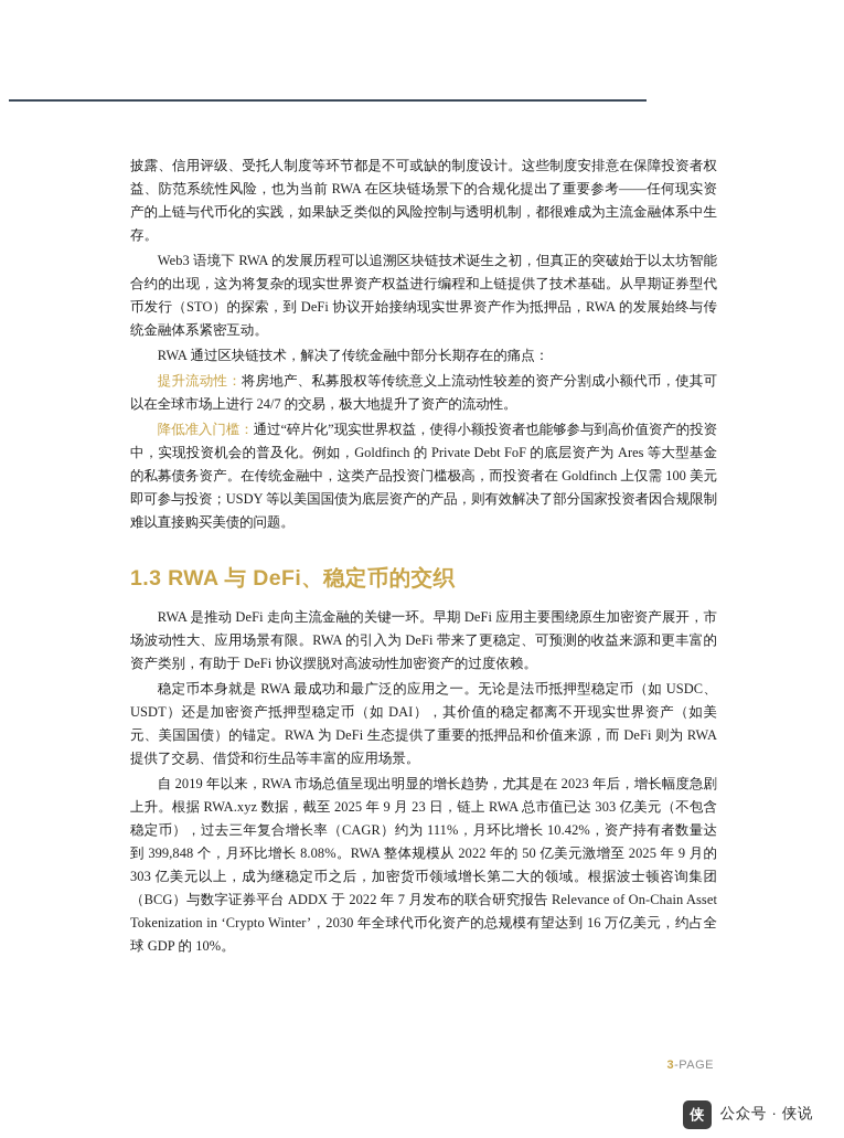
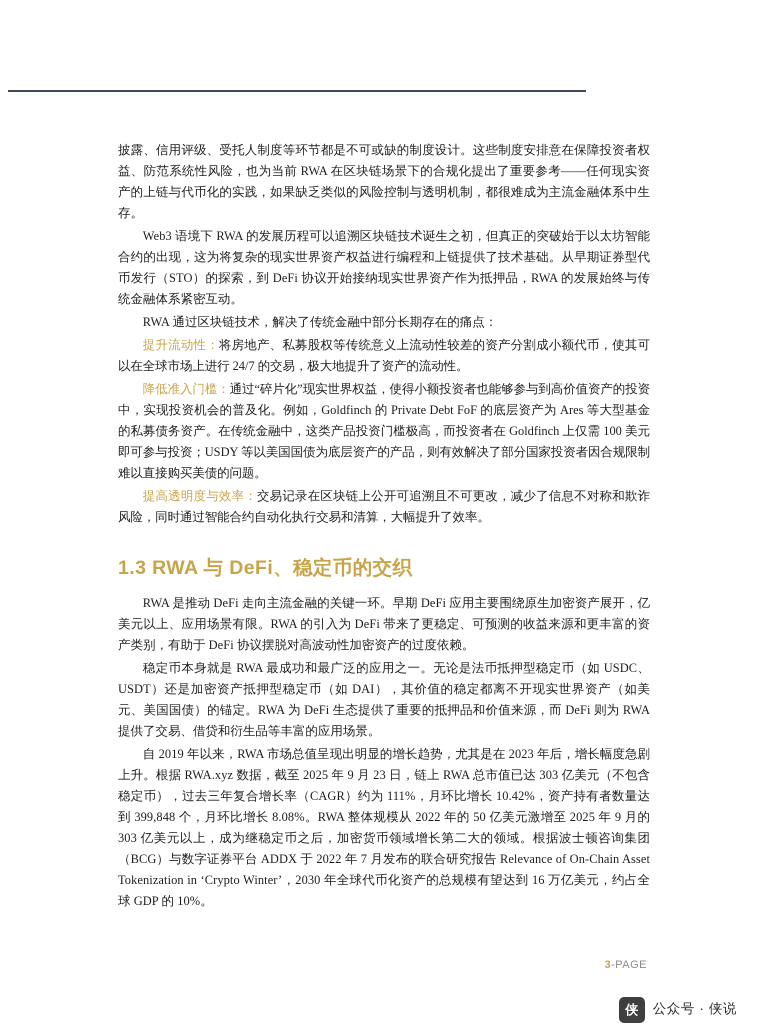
  披露、信用评级、受托人制度等环节都是不可或缺的制度设计。这些制度安排意在保障投资者权益、防范系统性风险，也为当前 RWA 在区块链场景下的合规化提出了重要参考——任何现实资产的上链与代币化的实践，如果缺乏类似的风险控制与透明机制，都很难成为主流金融体系中生存。
  Web3 语境下 RWA 的发展历程可以追溯区块链技术诞生之初，但真正的突破始于以太坊智能合约的出现，这为将复杂的现实世界资产权益进行编程和上链提供了技术基础。从早期证券型代币发行（STO）的探索，到 DeFi 协议开始接纳现实世界资产作为抵押品，RWA 的发展始终与传统金融体系紧密互动。
  RWA 通过区块链技术，解决了传统金融中部分长期存在的痛点：
  提升流动性：将房地产、私募股权等传统意义上流动性较差的资产分割成小额代币，使其可以在全球市场上进行 24/7 的交易，极大地提升了资产的流动性。
  降低准入门槛：通过“碎片化”现实世界权益，使得小额投资者也能够参与到高价值资产的投资中，实现投资机会的普及化。例如，Goldfinch 的 Private Debt FoF 的底层资产为 Ares 等大型基金的私募债务资产。在传统金融中，这类产品投资门槛极高，而投资者在 Goldfinch 上仅需 100 美元即可参与投资；USDY 等以美国国债为底层资产的产品，则有效解决了部分国家投资者因合规限制难以直接购买美债的问题。
+ 提高透明度与效率：交易记录在区块链上公开可追溯且不可更改，减少了信息不对称和欺诈风险，同时通过智能合约自动化执行交易和清算，大幅提升了效率。
  1.3 RWA 与 DeFi、稳定币的交织
- RWA 是推动 DeFi 走向主流金融的关键一环。早期 DeFi 应用主要围绕原生加密资产展开，市场波动性大、应用场景有限。RWA 的引入为 DeFi 带来了更稳定、可预测的收益来源和更丰富的资产类别，有助于 DeFi 协议摆脱对高波动性加密资产的过度依赖。
+ RWA 是推动 DeFi 走向主流金融的关键一环。早期 DeFi 应用主要围绕原生加密资产展开，亿美元以上、应用场景有限。RWA 的引入为 DeFi 带来了更稳定、可预测的收益来源和更丰富的资产类别，有助于 DeFi 协议摆脱对高波动性加密资产的过度依赖。
  稳定币本身就是 RWA 最成功和最广泛的应用之一。无论是法币抵押型稳定币（如 USDC、USDT）还是加密资产抵押型稳定币（如 DAI），其价值的稳定都离不开现实世界资产（如美元、美国国债）的锚定。RWA 为 DeFi 生态提供了重要的抵押品和价值来源，而 DeFi 则为 RWA 提供了交易、借贷和衍生品等丰富的应用场景。
  自 2019 年以来，RWA 市场总值呈现出明显的增长趋势，尤其是在 2023 年后，增长幅度急剧上升。根据 RWA.xyz 数据，截至 2025 年 9 月 23 日，链上 RWA 总市值已达 303 亿美元（不包含稳定币），过去三年复合增长率（CAGR）约为 111%，月环比增长 10.42%，资产持有者数量达到 399,848 个，月环比增长 8.08%。RWA 整体规模从 2022 年的 50 亿美元激增至 2025 年 9 月的 303 亿美元以上，成为继稳定币之后，加密货币领域增长第二大的领域。根据波士顿咨询集团（BCG）与数字证券平台 ADDX 于 2022 年 7 月发布的联合研究报告 Relevance of On-Chain Asset Tokenization in ‘Crypto Winter’，2030 年全球代币化资产的总规模有望达到 16 万亿美元，约占全球 GDP 的 10%。
  3-PAGE
  侠
  公众号 · 侠说
